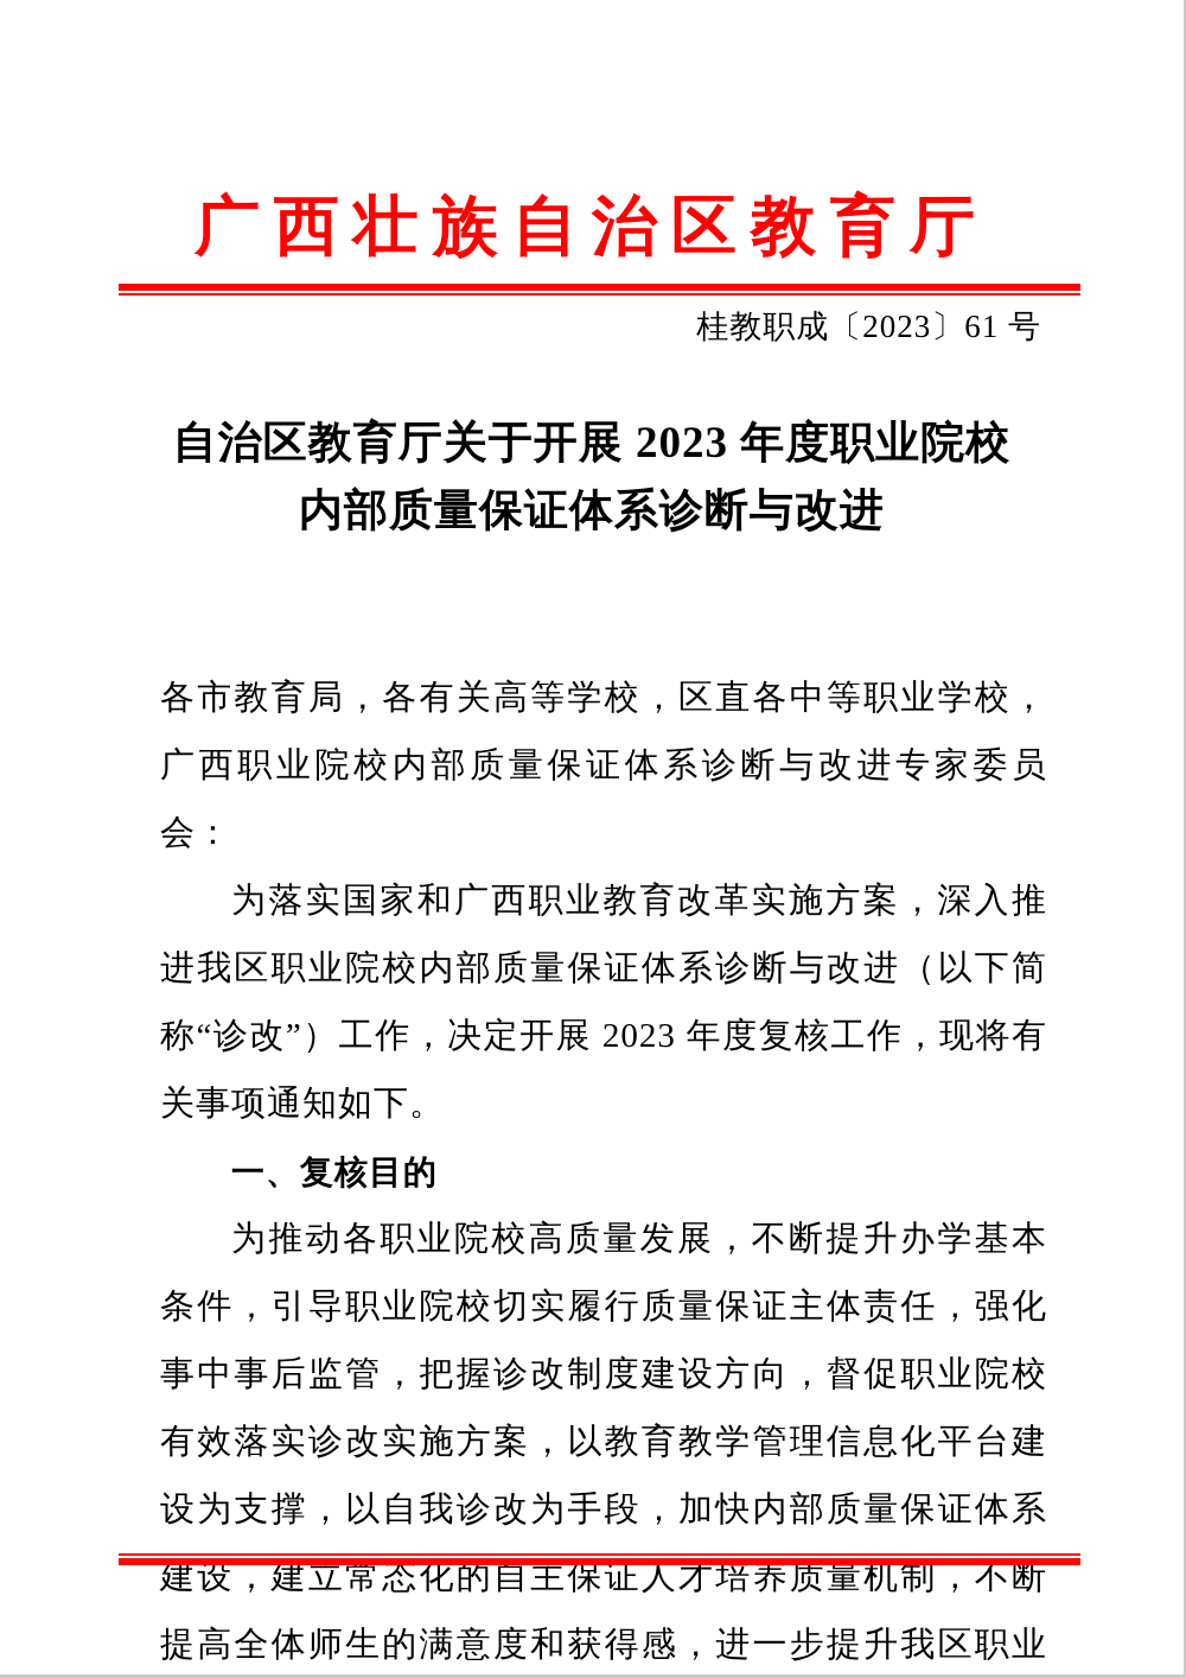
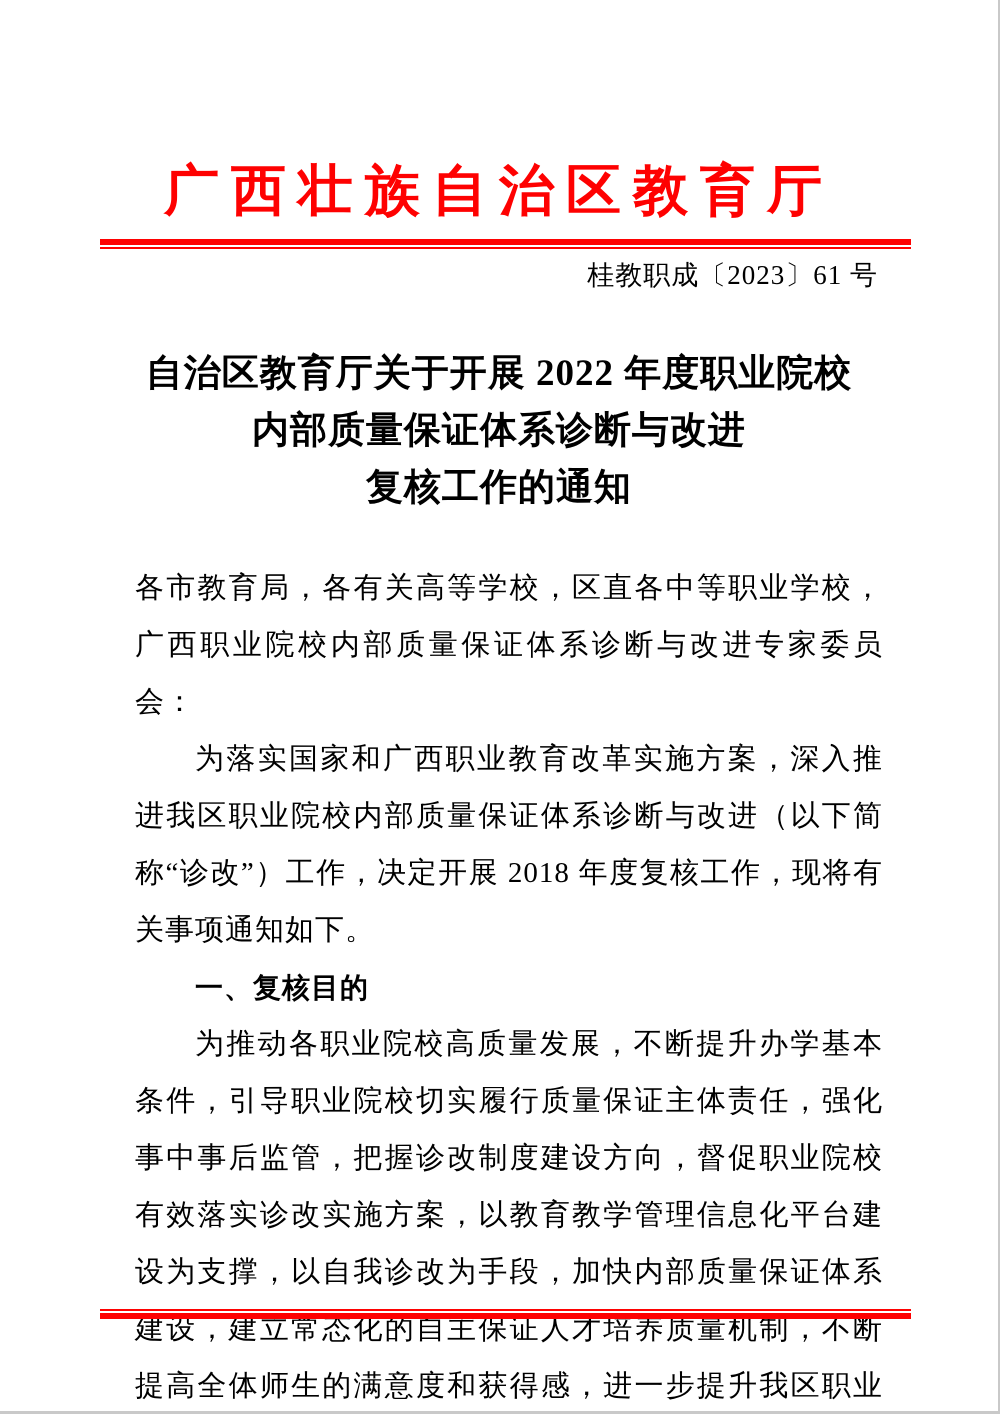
  广西壮族自治区教育厅
  桂教职成〔2023〕61 号
- 自治区教育厅关于开展 2023 年度职业院校
+ 自治区教育厅关于开展 2022 年度职业院校
  内部质量保证体系诊断与改进
+ 复核工作的通知
  各市教育局，各有关高等学校，区直各中等职业学校，广西职业院校内部质量保证体系诊断与改进专家委员会：
- 为落实国家和广西职业教育改革实施方案，深入推进我区职业院校内部质量保证体系诊断与改进（以下简称“诊改”）工作，决定开展 2023 年度复核工作，现将有关事项通知如下。
+ 为落实国家和广西职业教育改革实施方案，深入推进我区职业院校内部质量保证体系诊断与改进（以下简称“诊改”）工作，决定开展 2018 年度复核工作，现将有关事项通知如下。
  一、复核目的
  为推动各职业院校高质量发展，不断提升办学基本条件，引导职业院校切实履行质量保证主体责任，强化事中事后监管，把握诊改制度建设方向，督促职业院校有效落实诊改实施方案，以教育教学管理信息化平台建设为支撑，以自我诊改为手段，加快内部质量保证体系建设，建立常态化的自主保证人才培养质量机制，不断提高全体师生的满意度和获得感，进一步提升我区职业
